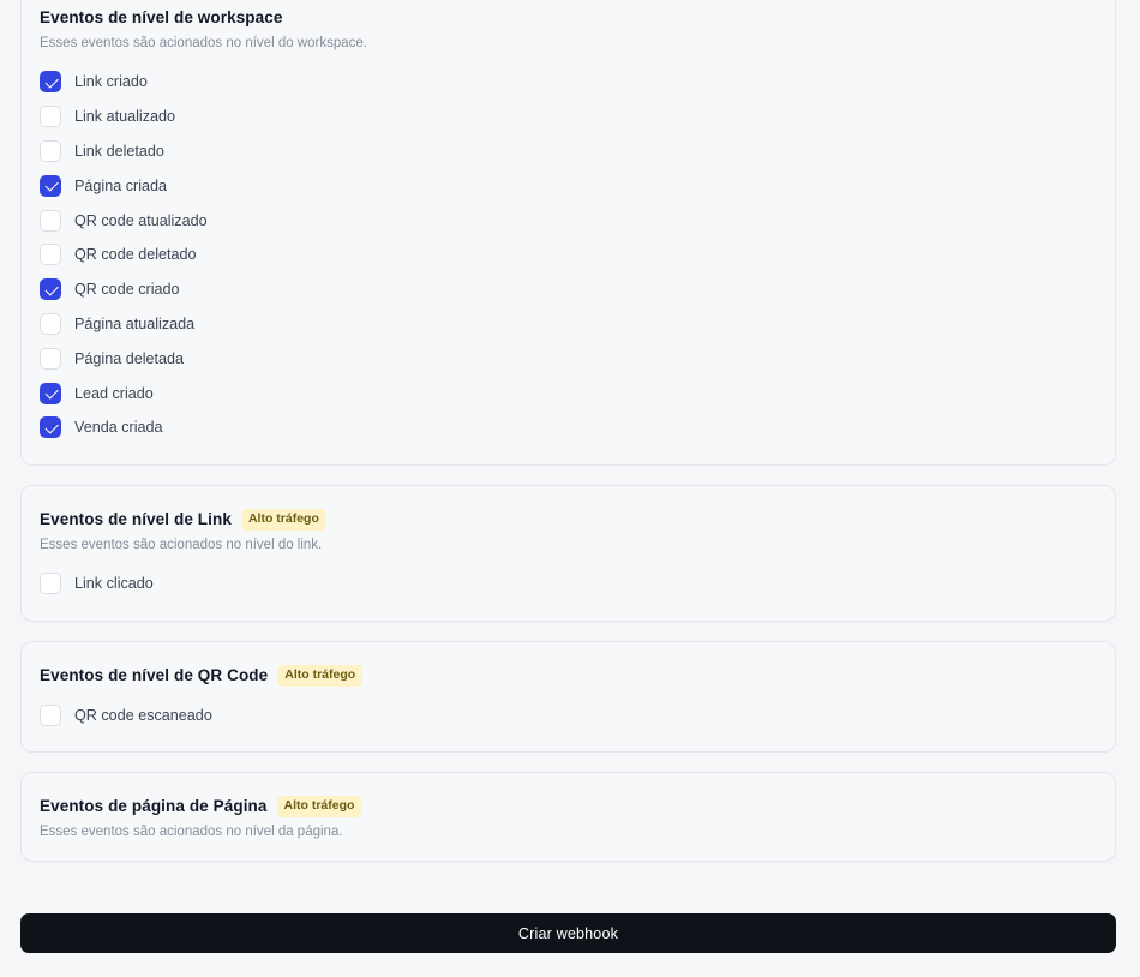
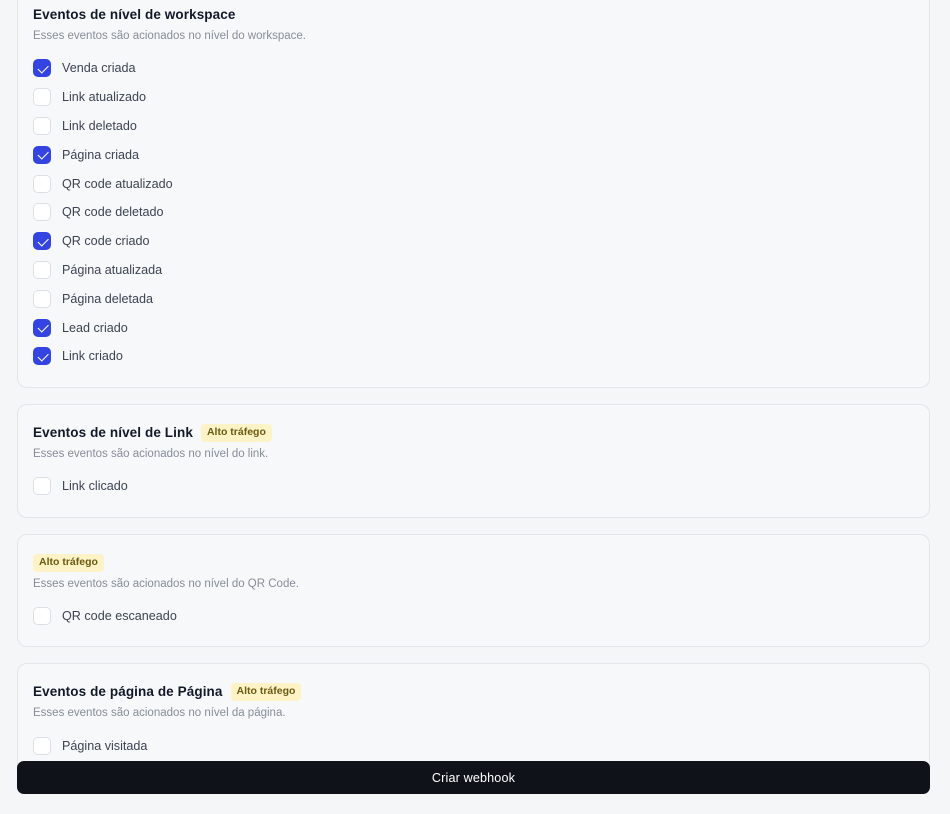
  Eventos de nível de workspace
  Esses eventos são acionados no nível do workspace.
- Link criado
+ Venda criada
  Link atualizado
  Link deletado
  Página criada
  QR code atualizado
  QR code deletado
  QR code criado
  Página atualizada
  Página deletada
  Lead criado
- Venda criada
+ Link criado
  Eventos de nível de Link
  Alto tráfego
  Esses eventos são acionados no nível do link.
  Link clicado
- Eventos de nível de QR Code
  Alto tráfego
+ Esses eventos são acionados no nível do QR Code.
  QR code escaneado
  Eventos de página de Página
  Alto tráfego
  Esses eventos são acionados no nível da página.
+ Página visitada
  Criar webhook
